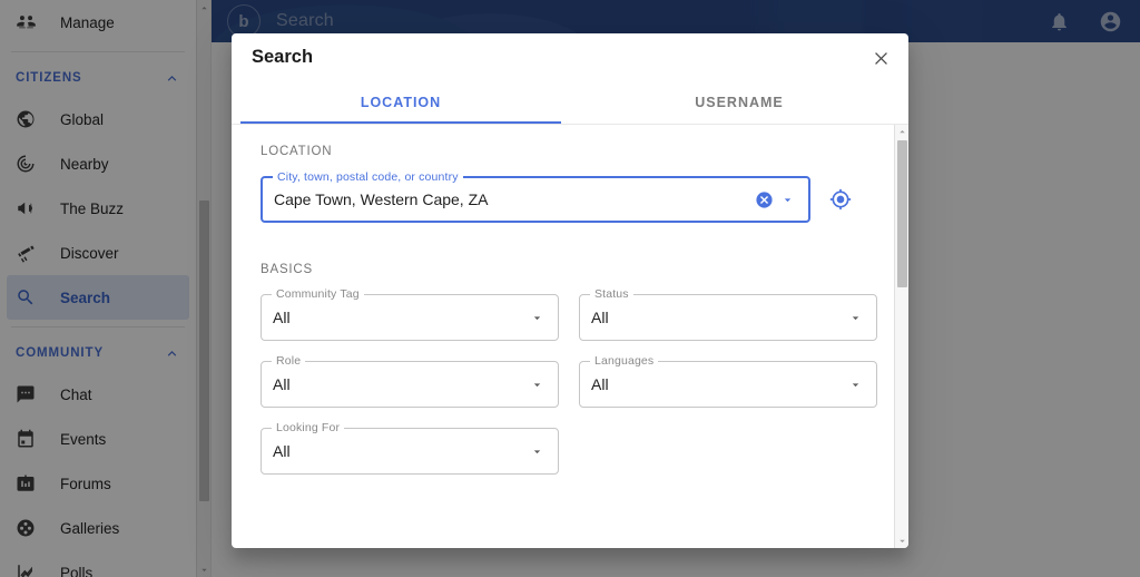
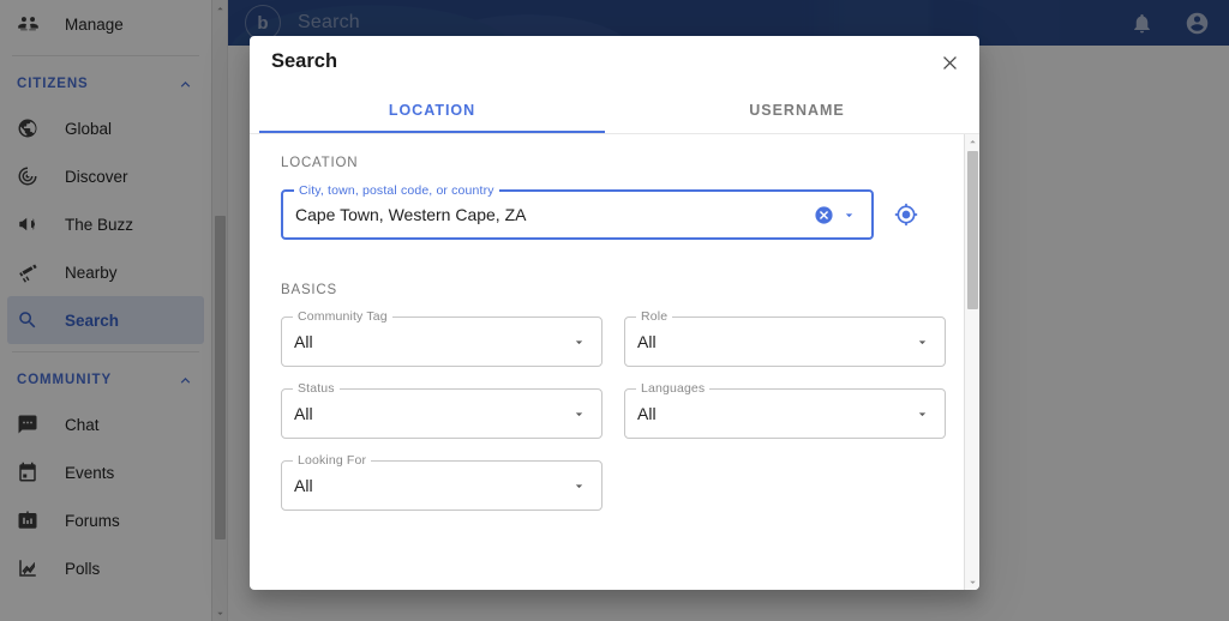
  b
  Search
  Manage
  CITIZENS
  Global
- Nearby
+ Discover
  The Buzz
- Discover
+ Nearby
  Search
  COMMUNITY
  Chat
  Events
  Forums
- Galleries
  Polls
  Search
  LOCATION
  USERNAME
  LOCATION
  City, town, postal code, or country
  Cape Town, Western Cape, ZA
  BASICS
  Community Tag
  All
- Status
+ Role
  All
- Role
+ Status
  All
  Languages
  All
  Looking For
  All
